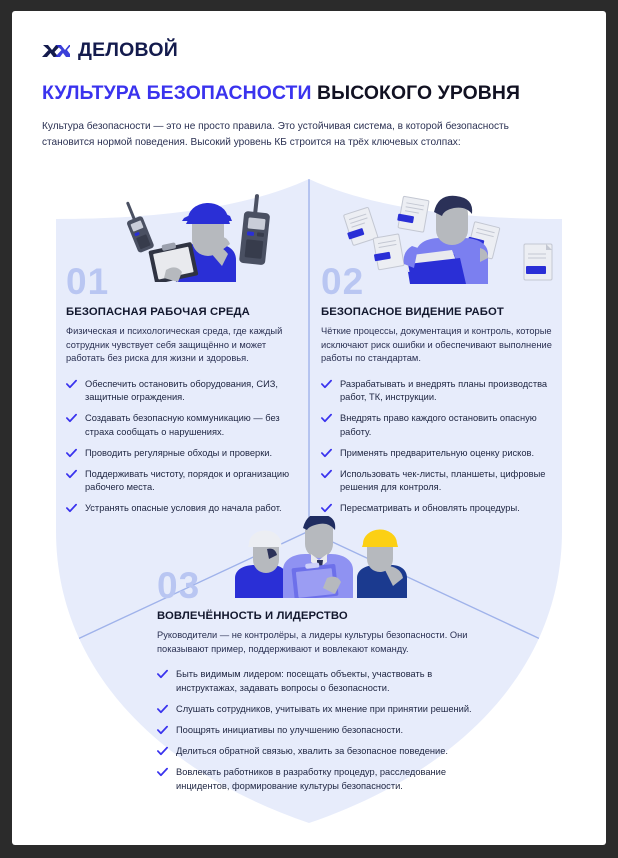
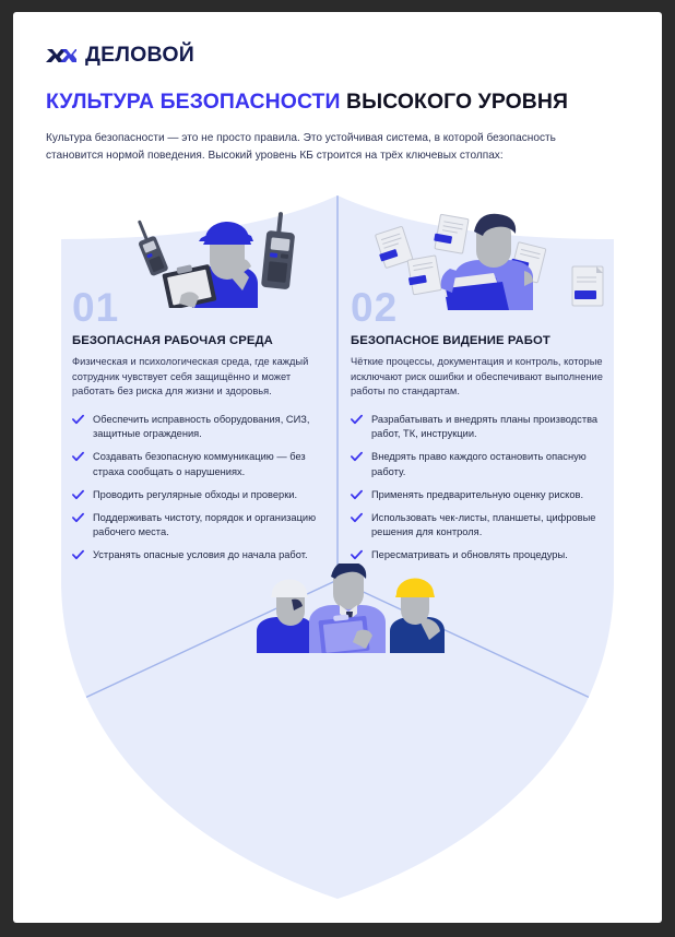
  ДЕЛОВОЙ
  КУЛЬТУРА БЕЗОПАСНОСТИ ВЫСОКОГО УРОВНЯ
  Культура безопасности — это не просто правила. Это устойчивая система, в которой безопасность становится нормой поведения. Высокий уровень КБ строится на трёх ключевых столпах:
  01
  БЕЗОПАСНАЯ РАБОЧАЯ СРЕДА
  Физическая и психологическая среда, где каждый сотрудник чувствует себя защищённо и может работать без риска для жизни и здоровья.
- Обеспечить остановить оборудования, СИЗ, защитные ограждения.
+ Обеспечить исправность оборудования, СИЗ, защитные ограждения.
  Создавать безопасную коммуникацию — без страха сообщать о нарушениях.
  Проводить регулярные обходы и проверки.
  Поддерживать чистоту, порядок и организацию рабочего места.
  Устранять опасные условия до начала работ.
  02
  БЕЗОПАСНОЕ ВИДЕНИЕ РАБОТ
  Чёткие процессы, документация и контроль, которые исключают риск ошибки и обеспечивают выполнение работы по стандартам.
  Разрабатывать и внедрять планы производства работ, ТК, инструкции.
  Внедрять право каждого остановить опасную работу.
  Применять предварительную оценку рисков.
  Использовать чек-листы, планшеты, цифровые решения для контроля.
  Пересматривать и обновлять процедуры.
- 03
- ВОВЛЕЧЁННОСТЬ И ЛИДЕРСТВО
- Руководители — не контролёры, а лидеры культуры безопасности. Они показывают пример, поддерживают и вовлекают команду.
- Быть видимым лидером: посещать объекты, участвовать в инструктажах, задавать вопросы о безопасности.
- Слушать сотрудников, учитывать их мнение при принятии решений.
- Поощрять инициативы по улучшению безопасности.
- Делиться обратной связью, хвалить за безопасное поведение.
- Вовлекать работников в разработку процедур, расследование инцидентов, формирование культуры безопасности.
